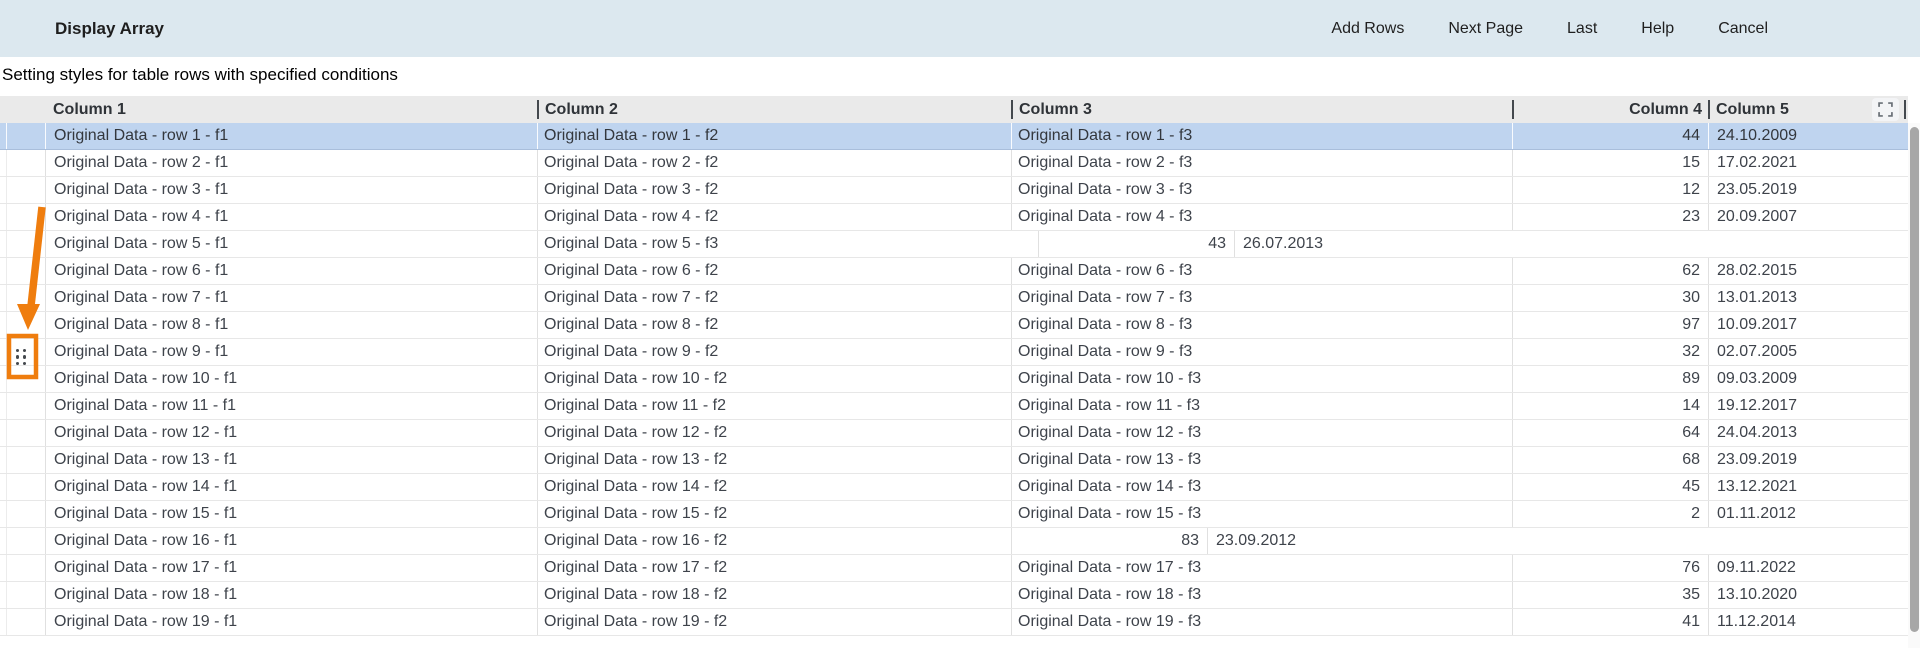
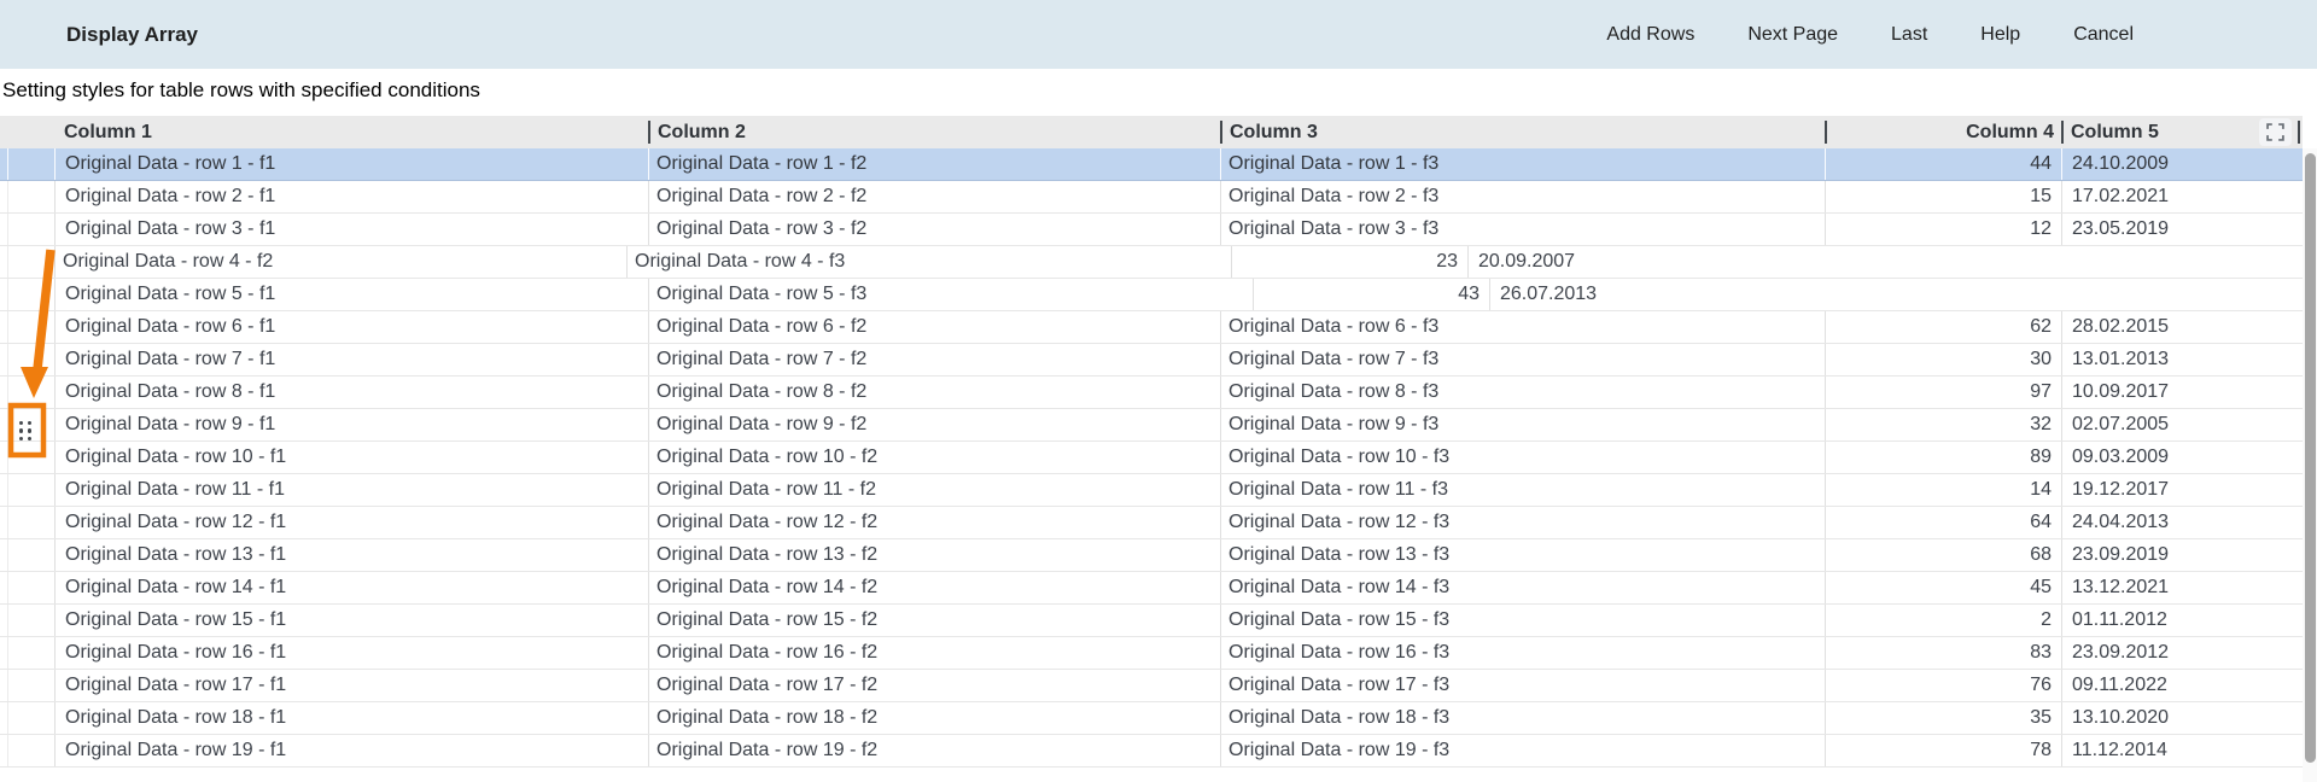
  Display Array
  Add Rows
  Next Page
  Last
  Help
  Cancel
  Setting styles for table rows with specified conditions
  Column 1
  Column 2
  Column 3
  Column 4
  Column 5
  Original Data - row 1 - f1
  Original Data - row 1 - f2
  Original Data - row 1 - f3
  44
  24.10.2009
  Original Data - row 2 - f1
  Original Data - row 2 - f2
  Original Data - row 2 - f3
  15
  17.02.2021
  Original Data - row 3 - f1
  Original Data - row 3 - f2
  Original Data - row 3 - f3
  12
  23.05.2019
- Original Data - row 4 - f1
  Original Data - row 4 - f2
  Original Data - row 4 - f3
  23
  20.09.2007
  Original Data - row 5 - f1
  Original Data - row 5 - f3
  43
  26.07.2013
  Original Data - row 6 - f1
  Original Data - row 6 - f2
  Original Data - row 6 - f3
  62
  28.02.2015
  Original Data - row 7 - f1
  Original Data - row 7 - f2
  Original Data - row 7 - f3
  30
  13.01.2013
  Original Data - row 8 - f1
  Original Data - row 8 - f2
  Original Data - row 8 - f3
  97
  10.09.2017
  Original Data - row 9 - f1
  Original Data - row 9 - f2
  Original Data - row 9 - f3
  32
  02.07.2005
  Original Data - row 10 - f1
  Original Data - row 10 - f2
  Original Data - row 10 - f3
  89
  09.03.2009
  Original Data - row 11 - f1
  Original Data - row 11 - f2
  Original Data - row 11 - f3
  14
  19.12.2017
  Original Data - row 12 - f1
  Original Data - row 12 - f2
  Original Data - row 12 - f3
  64
  24.04.2013
  Original Data - row 13 - f1
  Original Data - row 13 - f2
  Original Data - row 13 - f3
  68
  23.09.2019
  Original Data - row 14 - f1
  Original Data - row 14 - f2
  Original Data - row 14 - f3
  45
  13.12.2021
  Original Data - row 15 - f1
  Original Data - row 15 - f2
  Original Data - row 15 - f3
  2
  01.11.2012
  Original Data - row 16 - f1
  Original Data - row 16 - f2
+ Original Data - row 16 - f3
  83
  23.09.2012
  Original Data - row 17 - f1
  Original Data - row 17 - f2
  Original Data - row 17 - f3
  76
  09.11.2022
  Original Data - row 18 - f1
  Original Data - row 18 - f2
  Original Data - row 18 - f3
  35
  13.10.2020
  Original Data - row 19 - f1
  Original Data - row 19 - f2
  Original Data - row 19 - f3
- 41
+ 78
  11.12.2014
